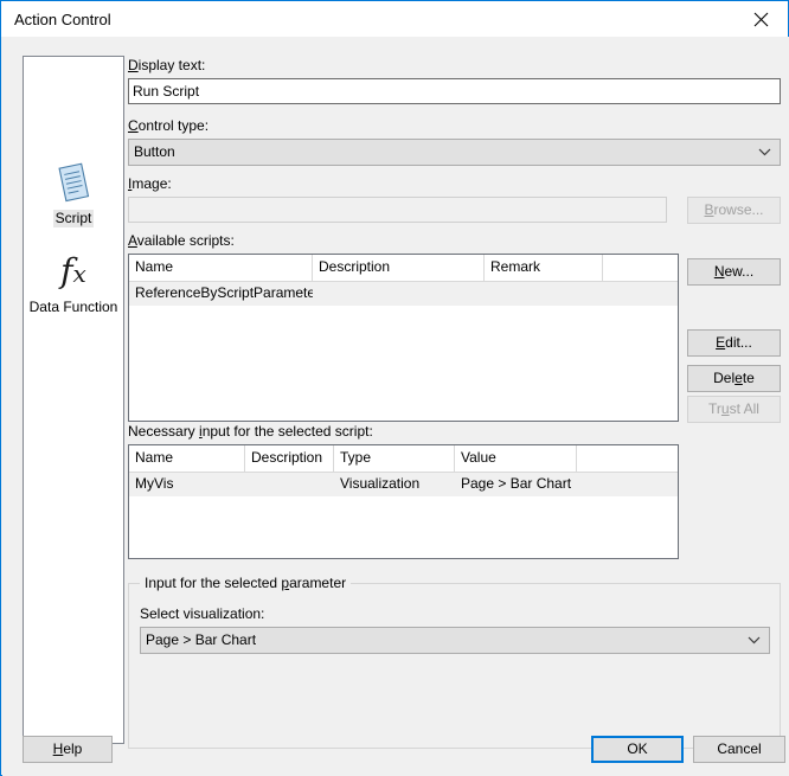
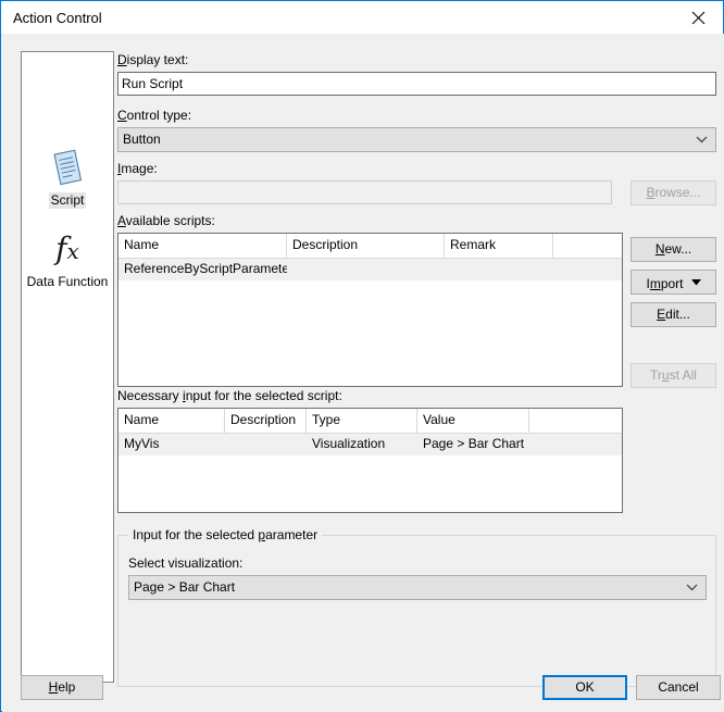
  Action Control
  Script
  𝑓x
  Data Function
  Display text:
  Run Script
  Control type:
  Button
  Image:
  Browse...
  Available scripts:
  Name
  Description
  Remark
  ReferenceByScriptParamete
  New...
+ Import
  Edit...
- Delete
  Trust All
  Necessary input for the selected script:
  Name
  Description
  Type
  Value
  MyVis
  Visualization
  Page > Bar Chart
  Input for the selected parameter
  Select visualization:
  Page > Bar Chart
  Help
  OK
  Cancel
